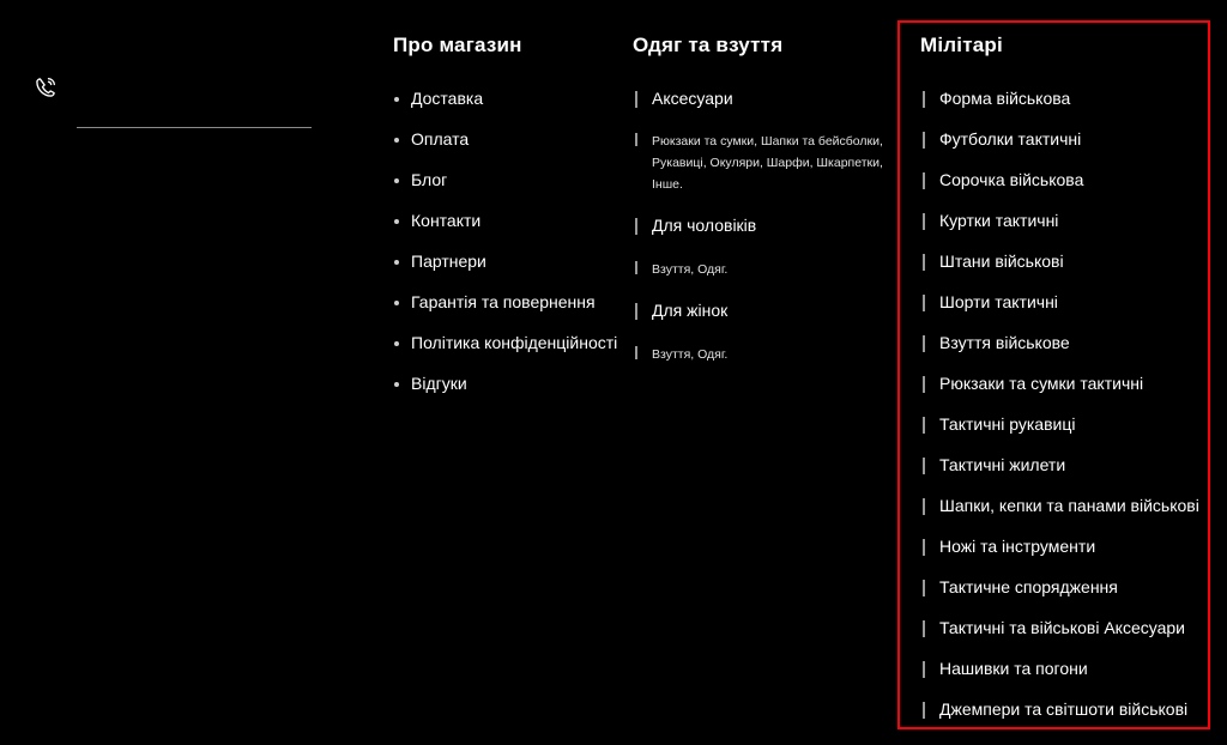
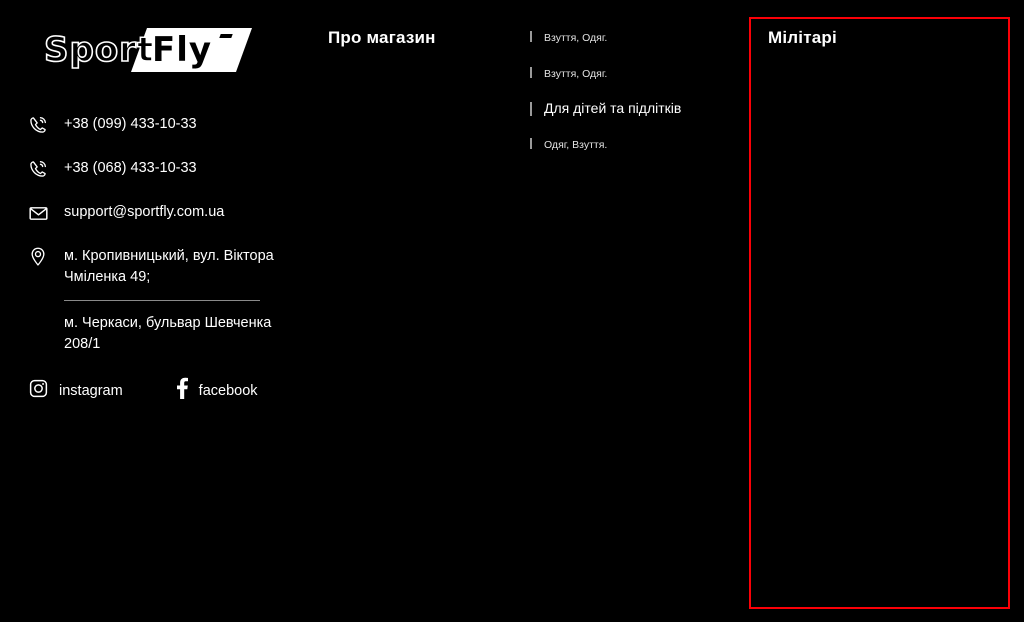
+ Sport
+ Fly
+ +38 (099) 433-10-33
+ +38 (068) 433-10-33
+ support@sportfly.com.ua
+ м. Кропивницький, вул. Віктора Чміленка 49;
+ м. Черкаси, бульвар Шевченка 208/1
+ instagram
+ facebook
  Про магазин
- Доставка
- Оплата
- Блог
- Контакти
- Партнери
- Гарантія та повернення
- Політика конфіденційності
- Відгуки
- Одяг та взуття
- Аксесуари
- Рюкзаки та сумки, Шапки та бейсболки, Рукавиці, Окуляри, Шарфи, Шкарпетки, Інше.
- Для чоловіків
  Взуття, Одяг.
- Для жінок
  Взуття, Одяг.
+ Для дітей та підлітків
+ Одяг, Взуття.
  Мілітарі
- Форма військова
- Футболки тактичні
- Сорочка військова
- Куртки тактичні
- Штани військові
- Шорти тактичні
- Взуття військове
- Рюкзаки та сумки тактичні
- Тактичні рукавиці
- Тактичні жилети
- Шапки, кепки та панами військові
- Ножі та інструменти
- Тактичне спорядження
- Тактичні та військові Аксесуари
- Нашивки та погони
- Джемпери та світшоти військові
